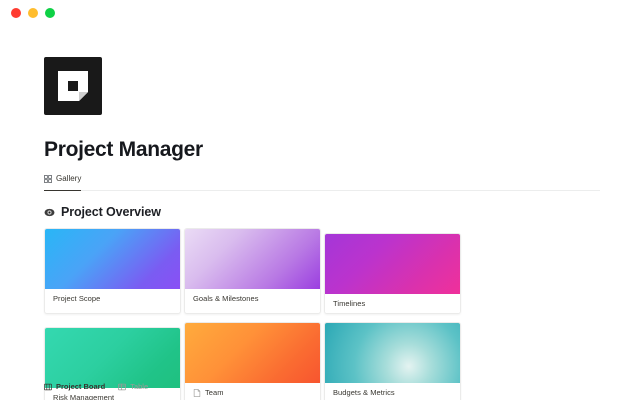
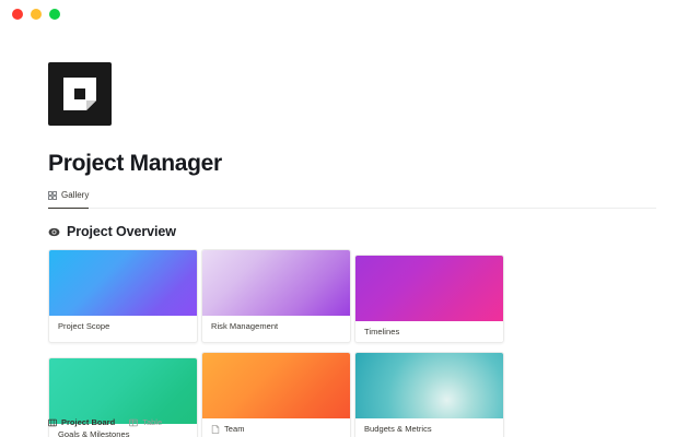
  Project Manager
  Gallery
  Project Overview
  Project Scope
- Goals & Milestones
+ Risk Management
  Timelines
- Risk Management
+ Goals & Milestones
  Team
  Budgets & Metrics
  Project Board
  Table
